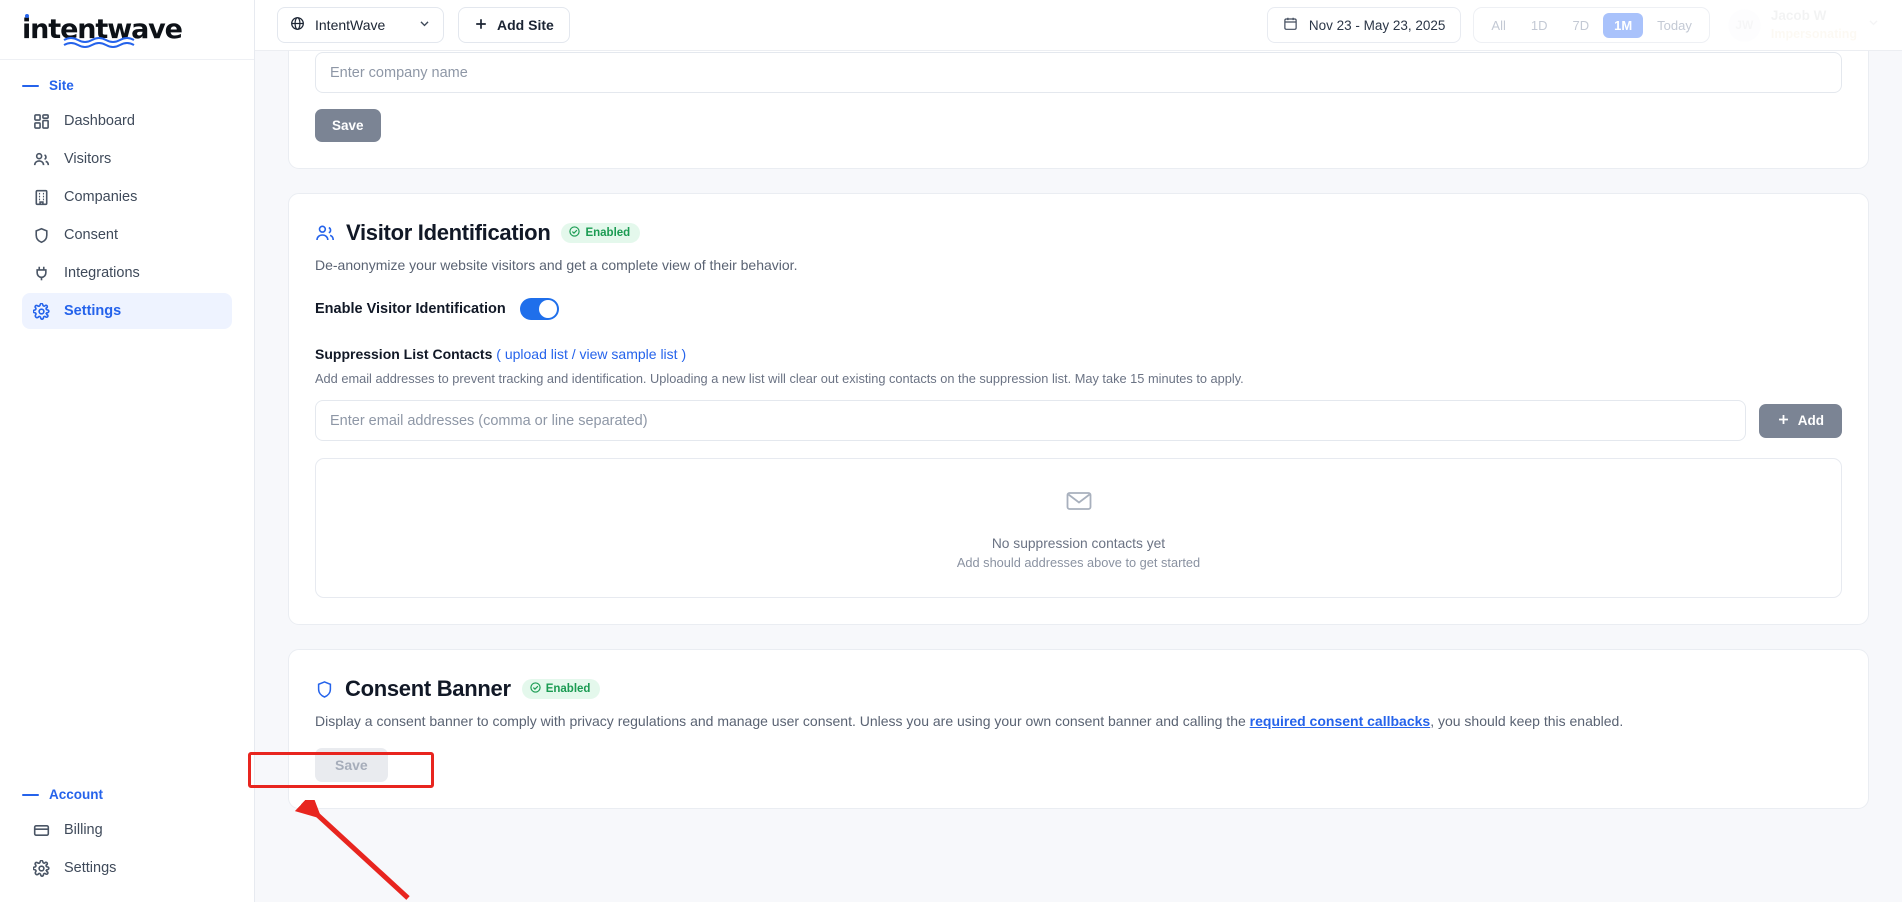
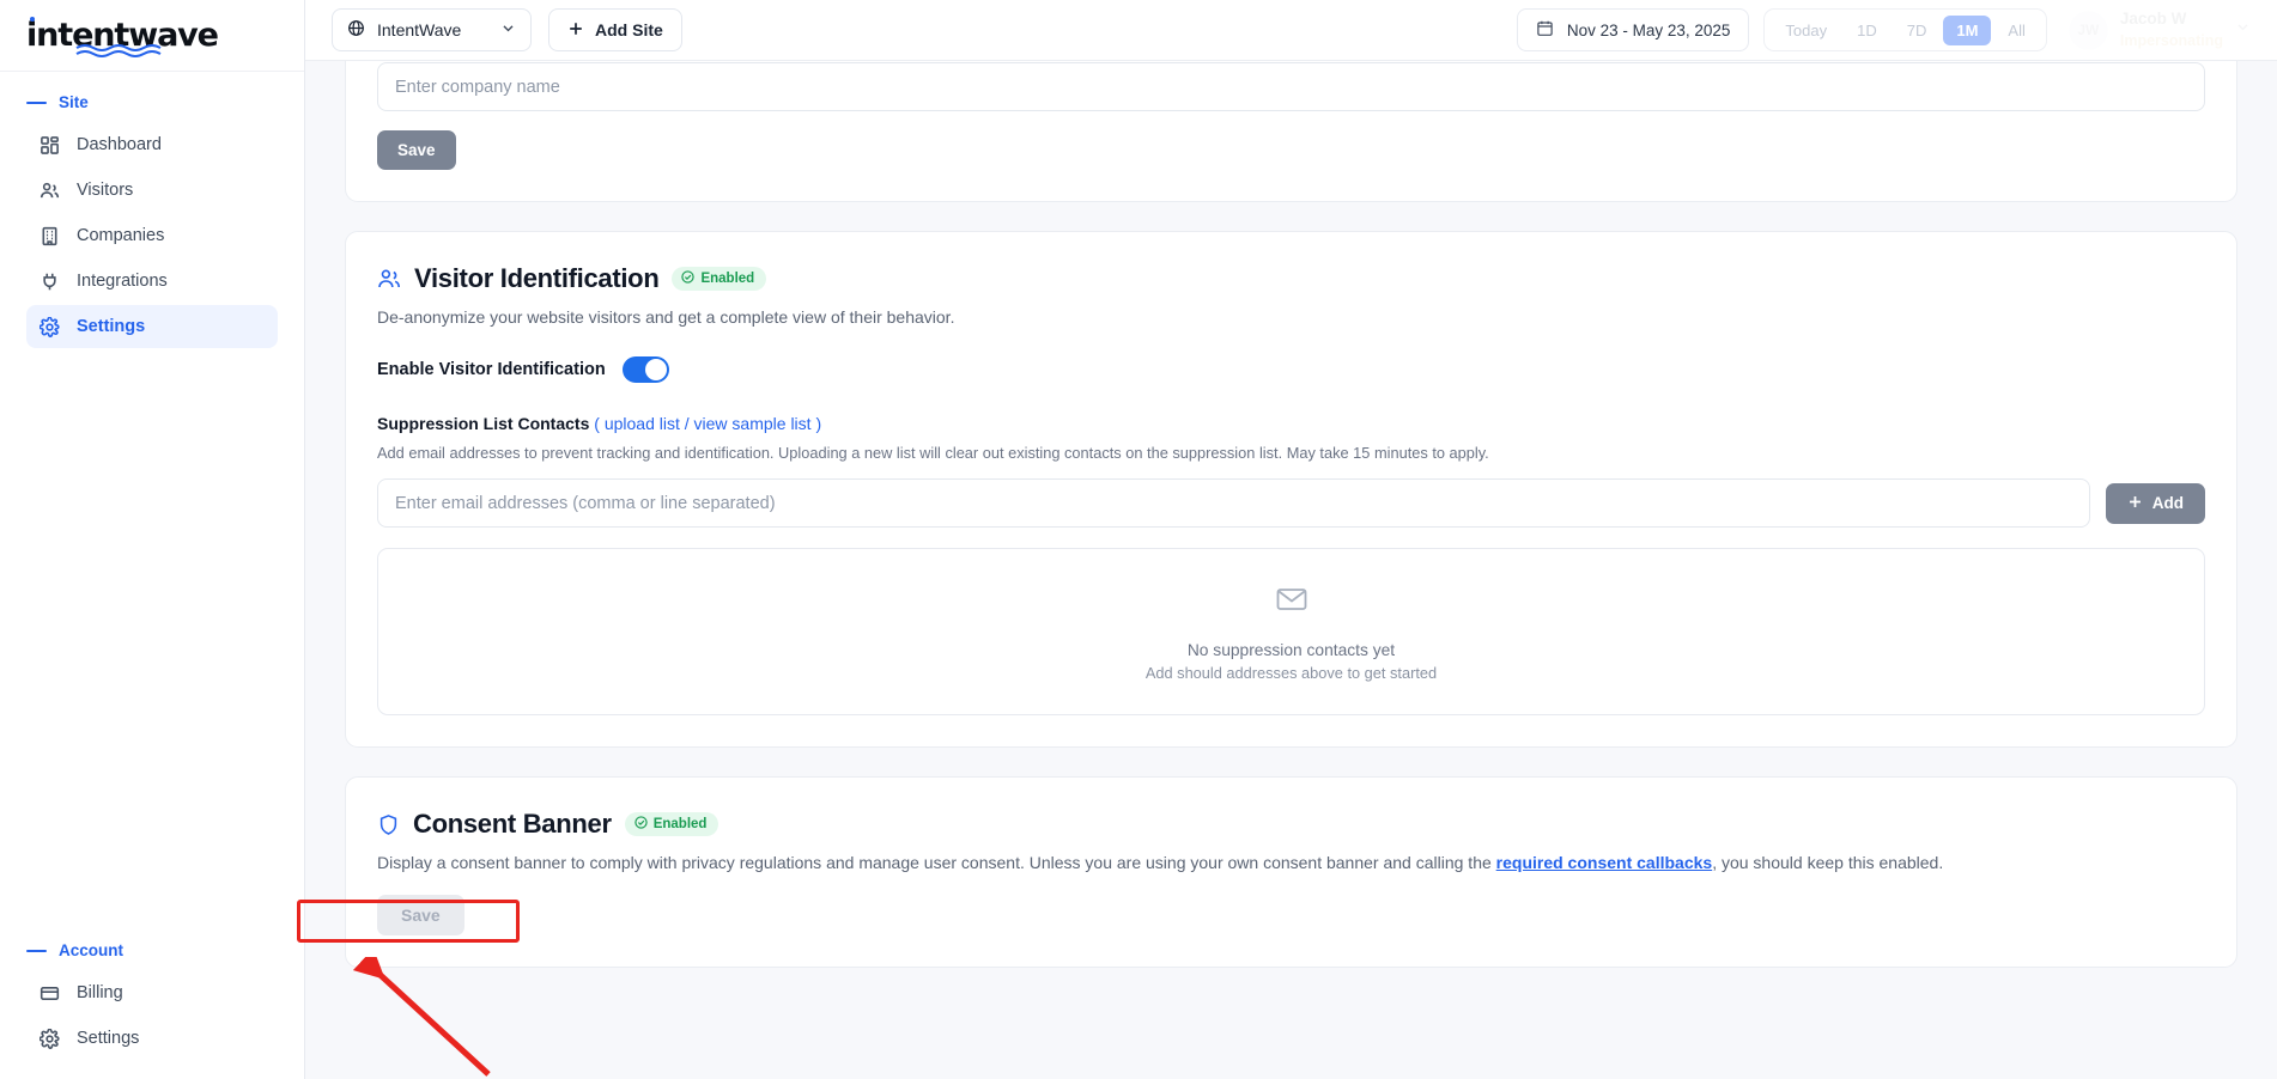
  intentwave
  Site
  Dashboard
  Visitors
  Companies
- Consent
  Integrations
  Settings
  Account
  Billing
  Settings
  IntentWave
  Add Site
  Nov 23 - May 23, 2025
- All
+ Today
  1D
  7D
  1M
- Today
+ All
  Enter company name
  Save
  Visitor Identification
  Enabled
  De-anonymize your website visitors and get a complete view of their behavior.
  Enable Visitor Identification
  Suppression List Contacts ( upload list / view sample list )
  Add email addresses to prevent tracking and identification. Uploading a new list will clear out existing contacts on the suppression list. May take 15 minutes to apply.
  Enter email addresses (comma or line separated)
  Add
  No suppression contacts yet
  Add should addresses above to get started
  Consent Banner
  Enabled
  Display a consent banner to comply with privacy regulations and manage user consent. Unless you are using your own consent banner and calling the required consent callbacks, you should keep this enabled.
  Save
